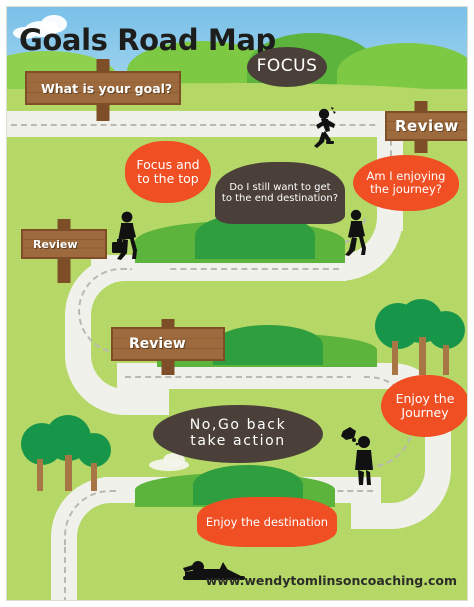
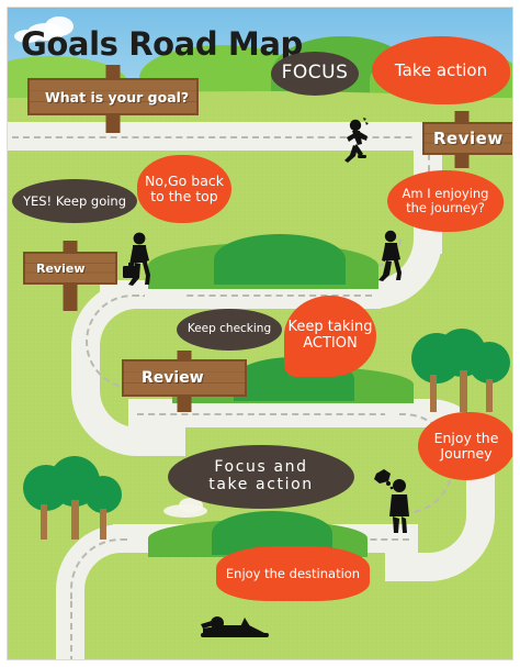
  Goals Road Map
  What is your goal?
  Review
  Review
  Review
  FOCUS
+ Take action
+ YES! Keep going
- Focus and
+ No,Go back
  to the top
- Do I still want to get
- to the end destination?
  Am I enjoying
  the journey?
+ Keep checking
+ Keep taking
+ ACTION
- No,Go back
+ Focus and
  take action
  Enjoy the
  Journey
  Enjoy the destination
- www.wendytomlinsoncoaching.com
